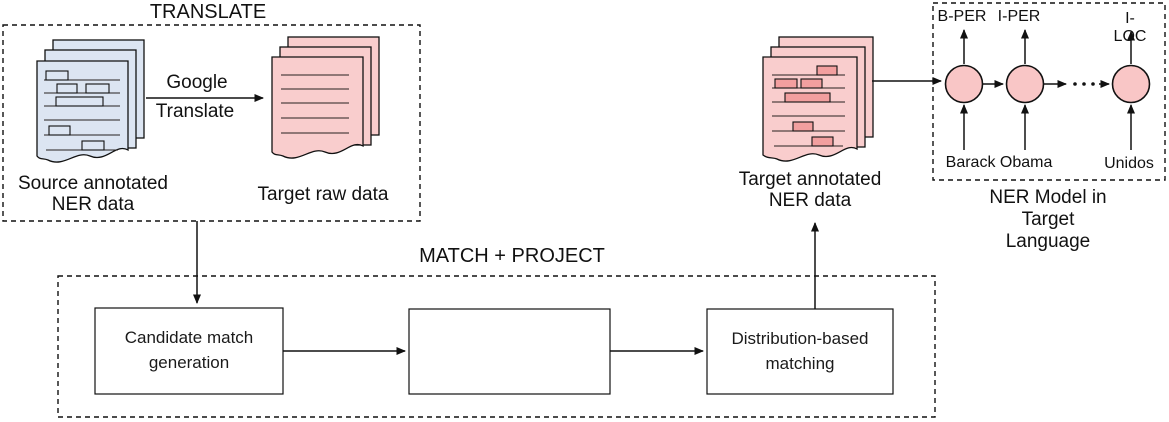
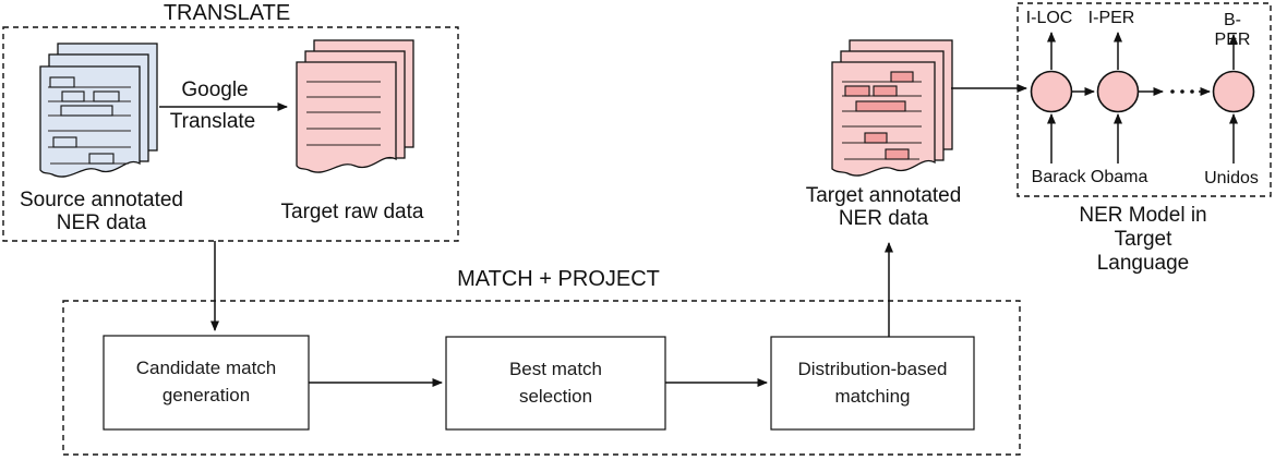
  TRANSLATE
  Source annotated
  NER data
  Google
  Translate
  Target raw data
  MATCH + PROJECT
  Candidate match
  generation
+ Best match
+ selection
  Distribution-based
  matching
  Target annotated
  NER data
- B-PER
+ I-LOC
  I-PER
- I-LOC
+ B-PER
  Barack Obama
  Unidos
  NER Model in Target
  Language
